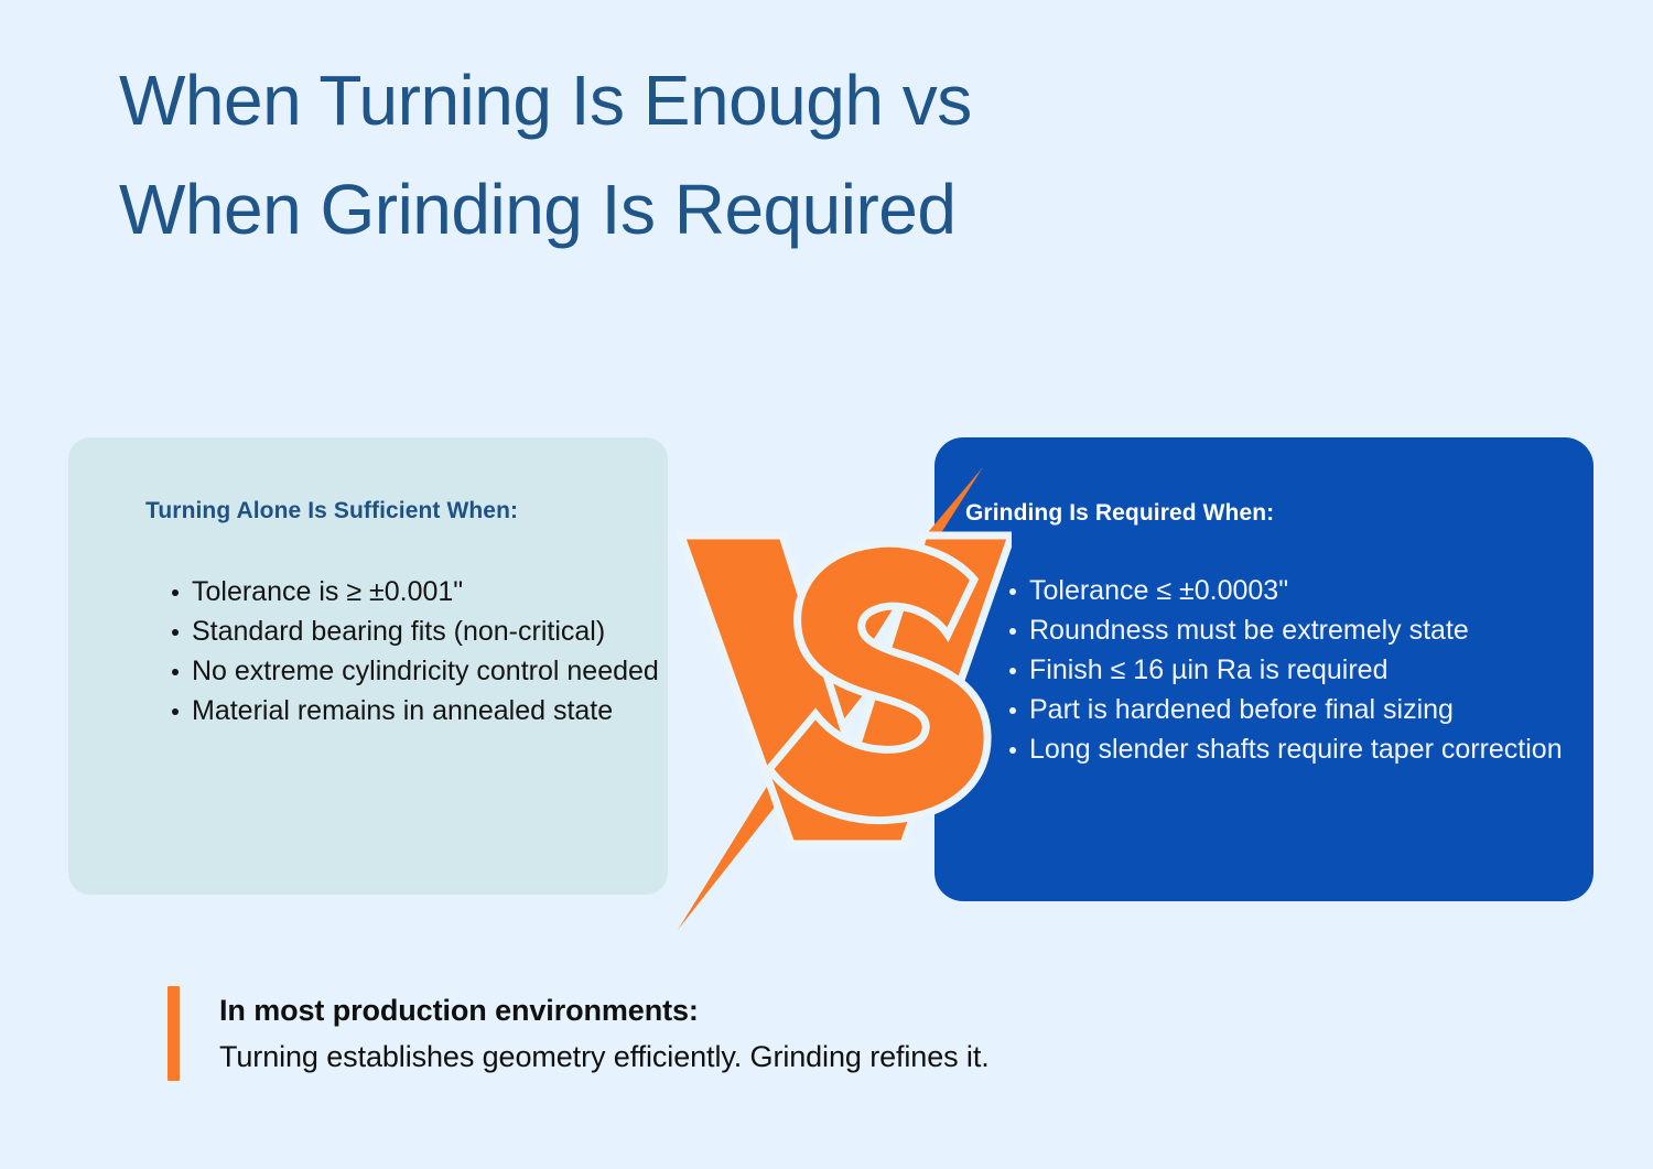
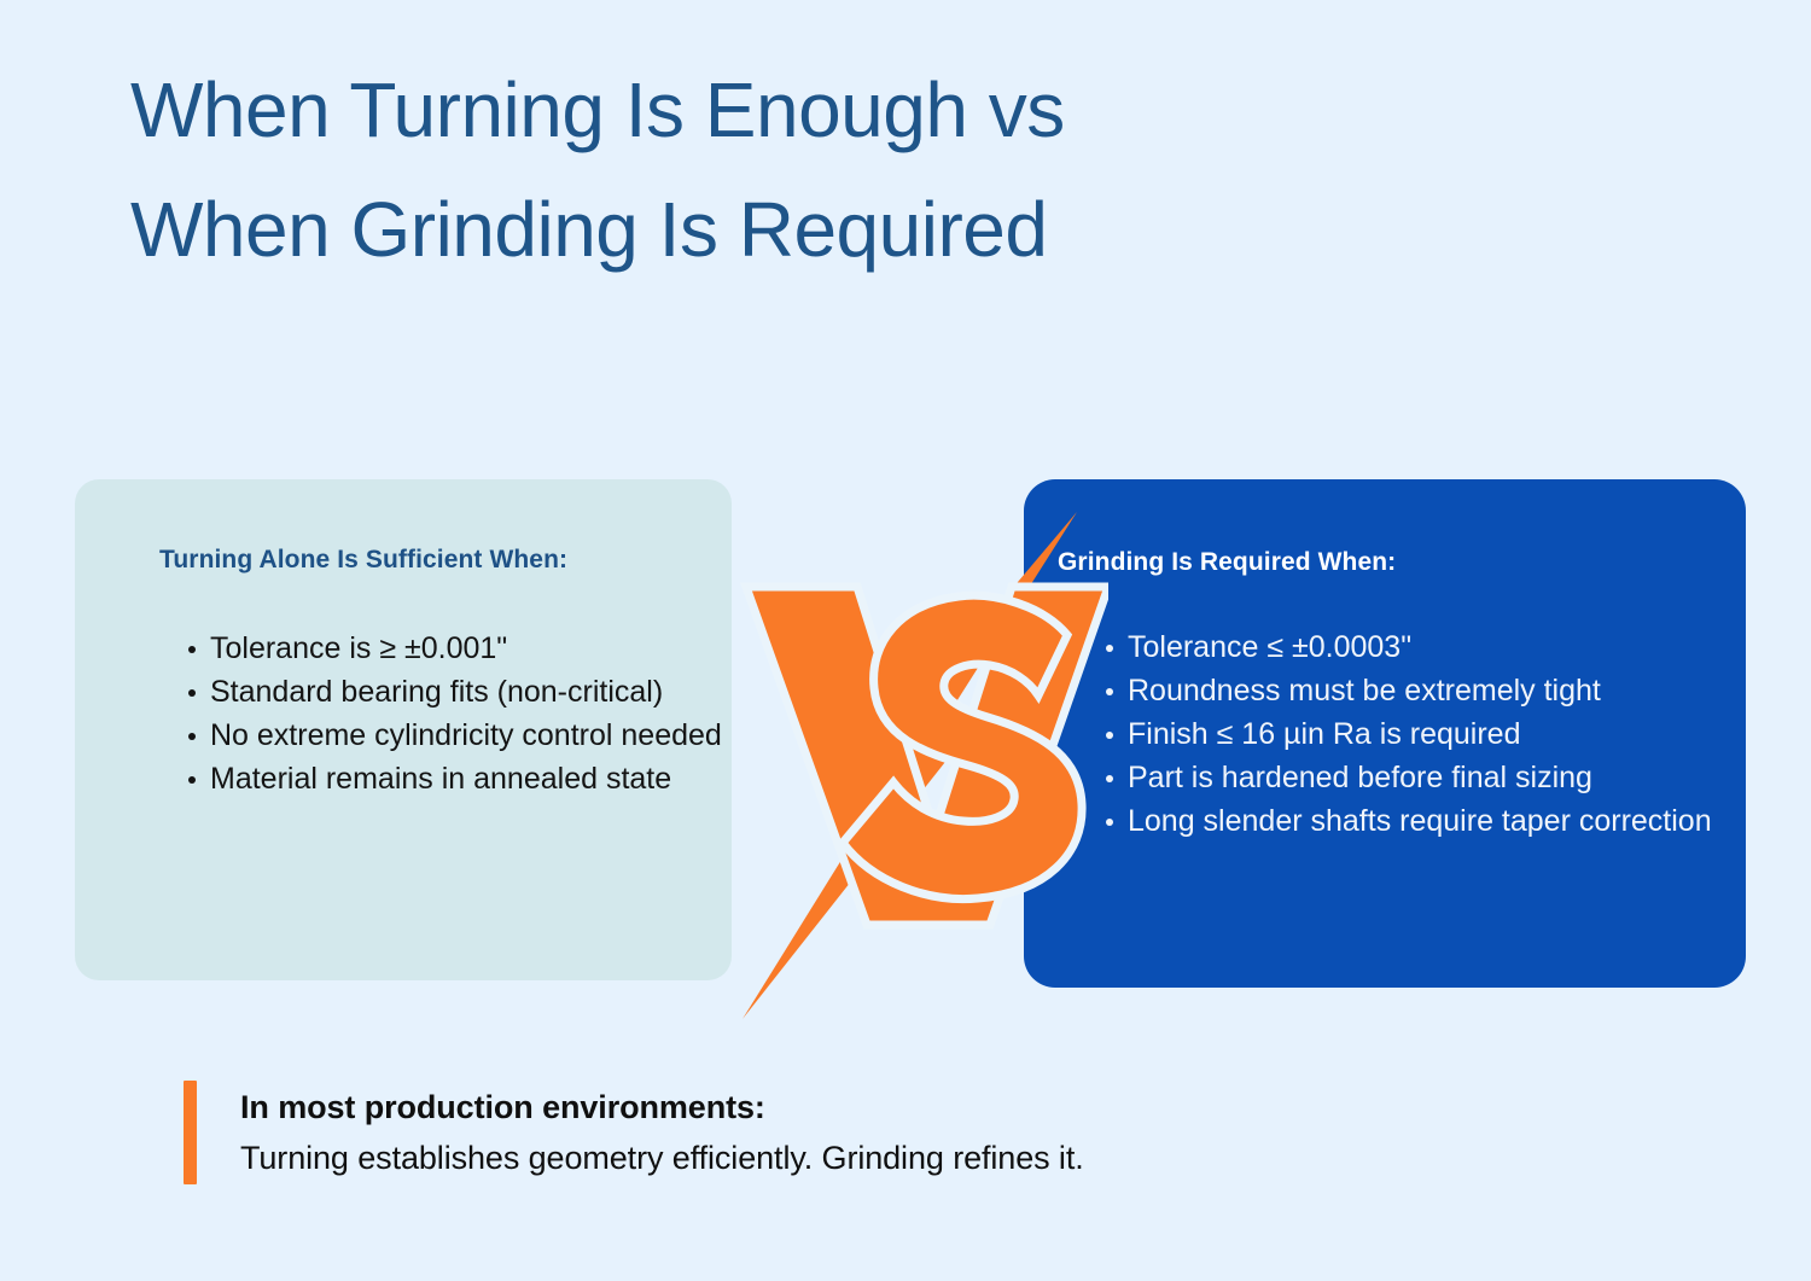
  When Turning Is Enough vs When Grinding Is Required
  Turning Alone Is Sufficient When:
  Tolerance is ≥ ±0.001"
  Standard bearing fits (non-critical)
  No extreme cylindricity control needed
  Material remains in annealed state
  Grinding Is Required When:
  Tolerance ≤ ±0.0003"
- Roundness must be extremely state
+ Roundness must be extremely tight
  Finish ≤ 16 µin Ra is required
  Part is hardened before final sizing
  Long slender shafts require taper correction
  In most production environments:
  Turning establishes geometry efficiently. Grinding refines it.
